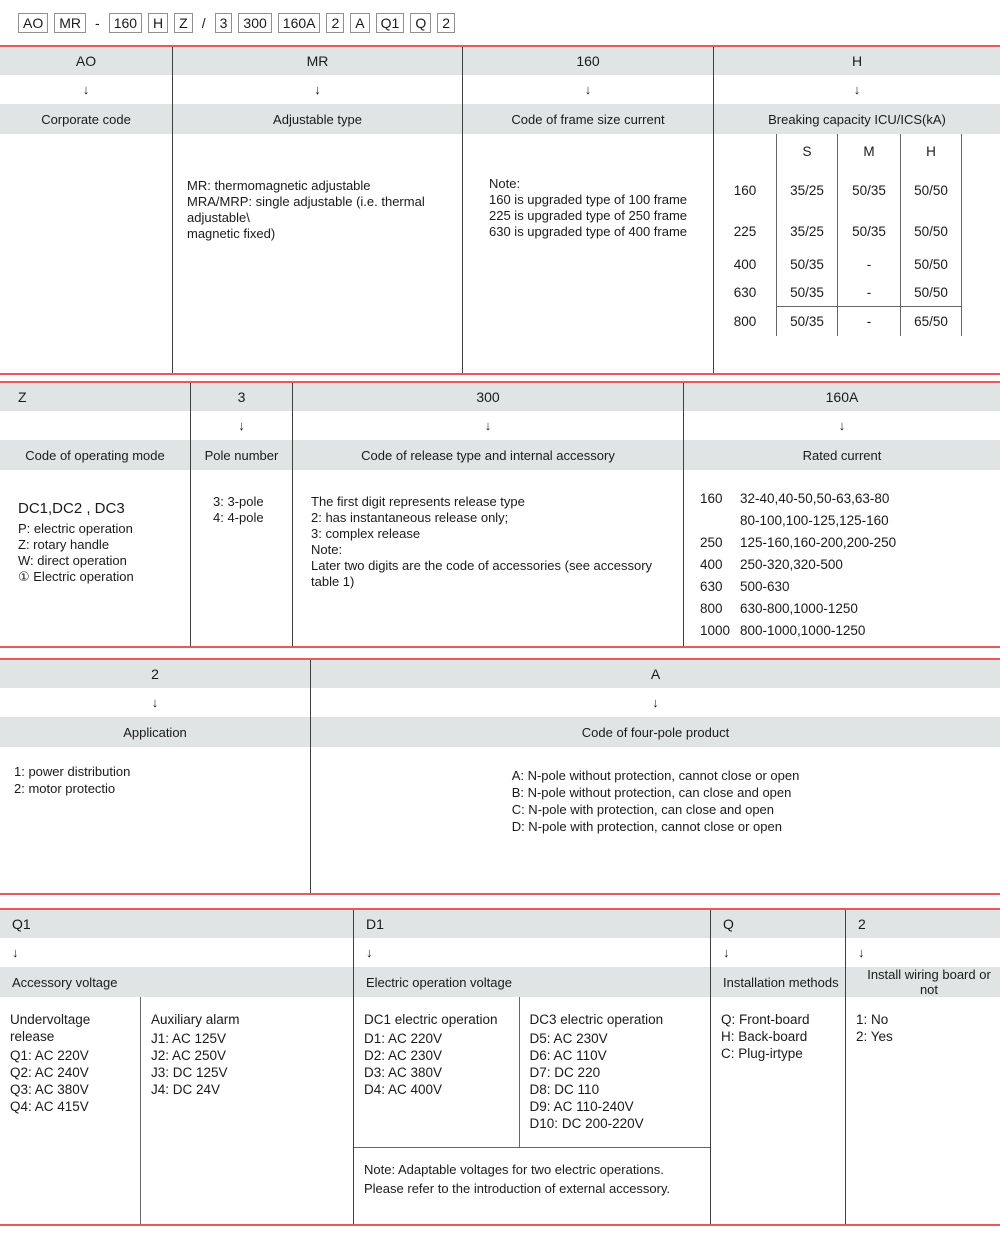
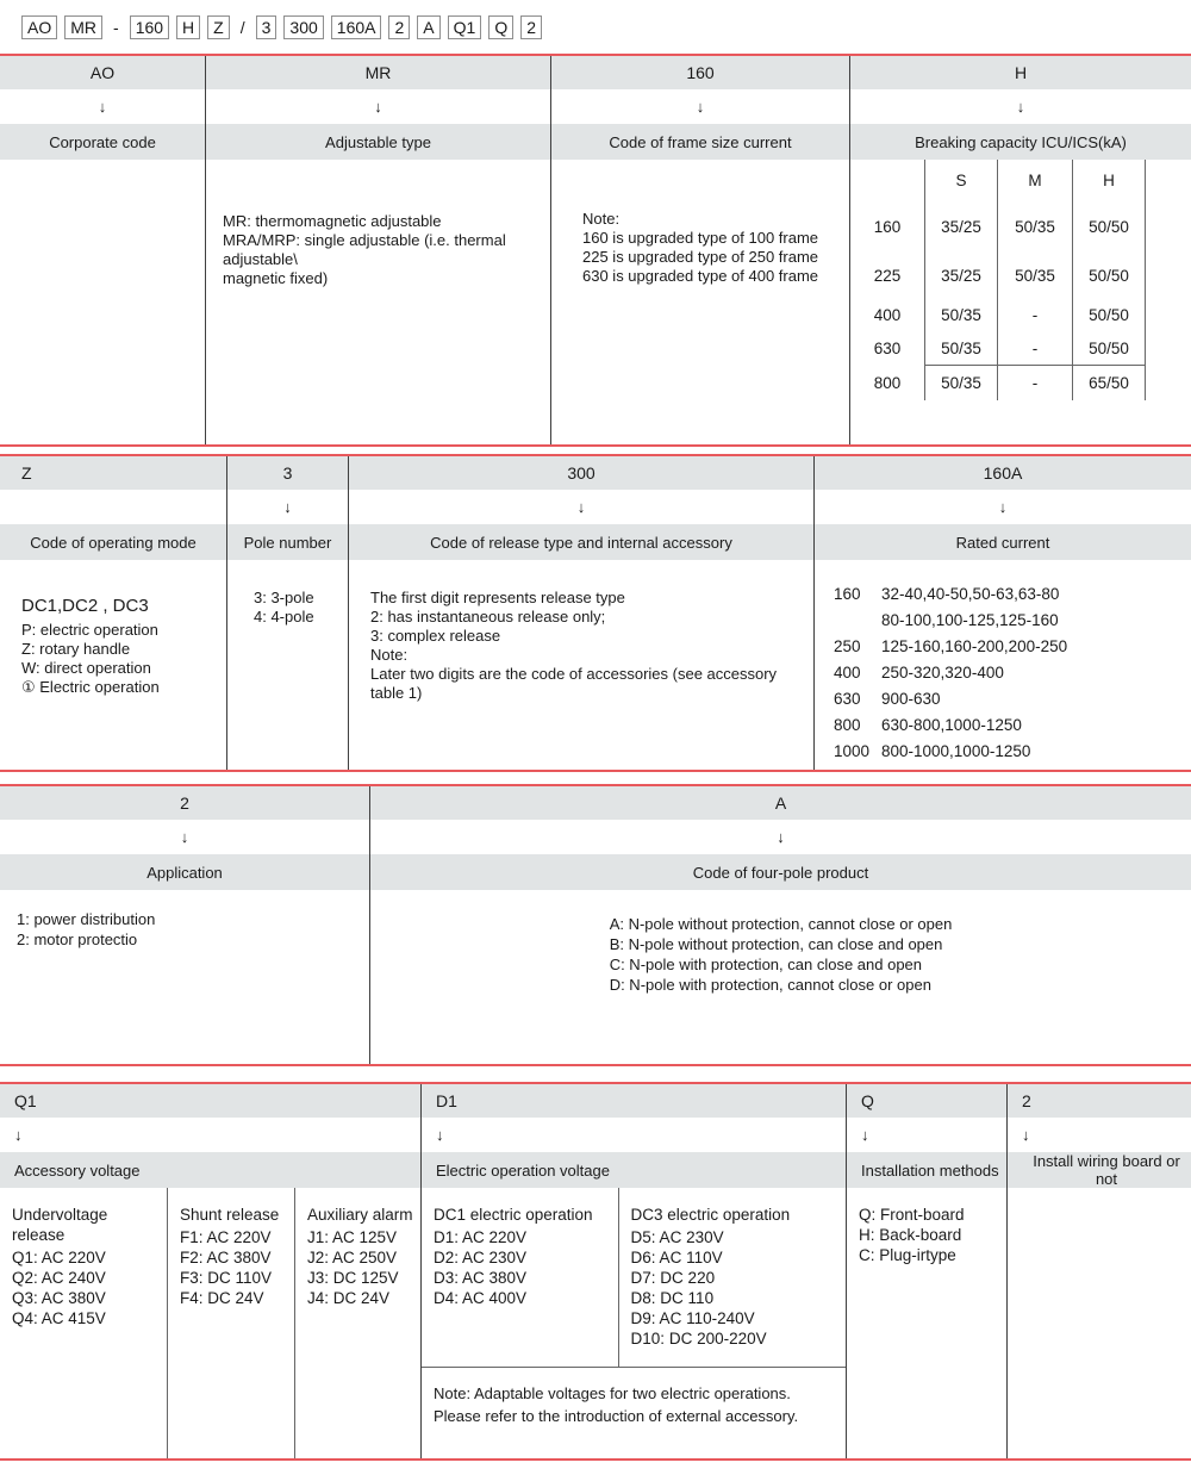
  AO
  MR
  -
  160
  H
  Z
  /
  3
  300
  160A
  2
  A
  Q1
  Q
  2
  AO
  ↓
  Corporate code
  MR
  ↓
  Adjustable type
  MR: thermomagnetic adjustable
  MRA/MRP: single adjustable (i.e. thermal adjustable\
  magnetic fixed)
  160
  ↓
  Code of frame size current
  Note:
  160 is upgraded type of 100 frame
  225 is upgraded type of 250 frame
  630 is upgraded type of 400 frame
  H
  ↓
  Breaking capacity ICU/ICS(kA)
  S
  M
  H
  160
  35/25
  50/35
  50/50
  225
  35/25
  50/35
  50/50
  400
  50/35
  -
  50/50
  630
  50/35
  -
  50/50
  800
  50/35
  -
  65/50
  Z
  Code of operating mode
  DC1,DC2 , DC3
  P: electric operation
  Z: rotary handle
  W: direct operation
  ① Electric operation
  3
  ↓
  Pole number
  3: 3-pole
  4: 4-pole
  300
  ↓
  Code of release type and internal accessory
  The first digit represents release type
  2: has instantaneous release only;
  3: complex release
  Note:
  Later two digits are the code of accessories (see accessory table 1)
  160A
  ↓
  Rated current
  160
  32-40,40-50,50-63,63-80
  80-100,100-125,125-160
  250
  125-160,160-200,200-250
  400
- 250-320,320-500
+ 250-320,320-400
  630
- 500-630
+ 900-630
  800
  630-800,1000-1250
  1000
  800-1000,1000-1250
  2
  ↓
  Application
  1: power distribution
  2: motor protectio
  A
  ↓
  Code of four-pole product
  A: N-pole without protection, cannot close or open
  B: N-pole without protection, can close and open
  C: N-pole with protection, can close and open
  D: N-pole with protection, cannot close or open
  Q1
  ↓
  Accessory voltage
  Undervoltage release
  Q1: AC 220V
  Q2: AC 240V
  Q3: AC 380V
  Q4: AC 415V
+ Shunt release
+ F1: AC 220V
+ F2: AC 380V
+ F3: DC 110V
+ F4: DC 24V
  Auxiliary alarm
  J1: AC 125V
  J2: AC 250V
  J3: DC 125V
  J4: DC 24V
  D1
  ↓
  Electric operation voltage
  DC1 electric operation
  D1: AC 220V
  D2: AC 230V
  D3: AC 380V
  D4: AC 400V
  DC3 electric operation
  D5: AC 230V
  D6: AC 110V
  D7: DC 220
  D8: DC 110
  D9: AC 110-240V
  D10: DC 200-220V
  Note: Adaptable voltages for two electric operations. Please refer to the introduction of external accessory.
  Q
  ↓
  Installation methods
  Q: Front-board
  H: Back-board
  C: Plug-irtype
  2
  ↓
  Install wiring board or not
- 1: No
- 2: Yes
